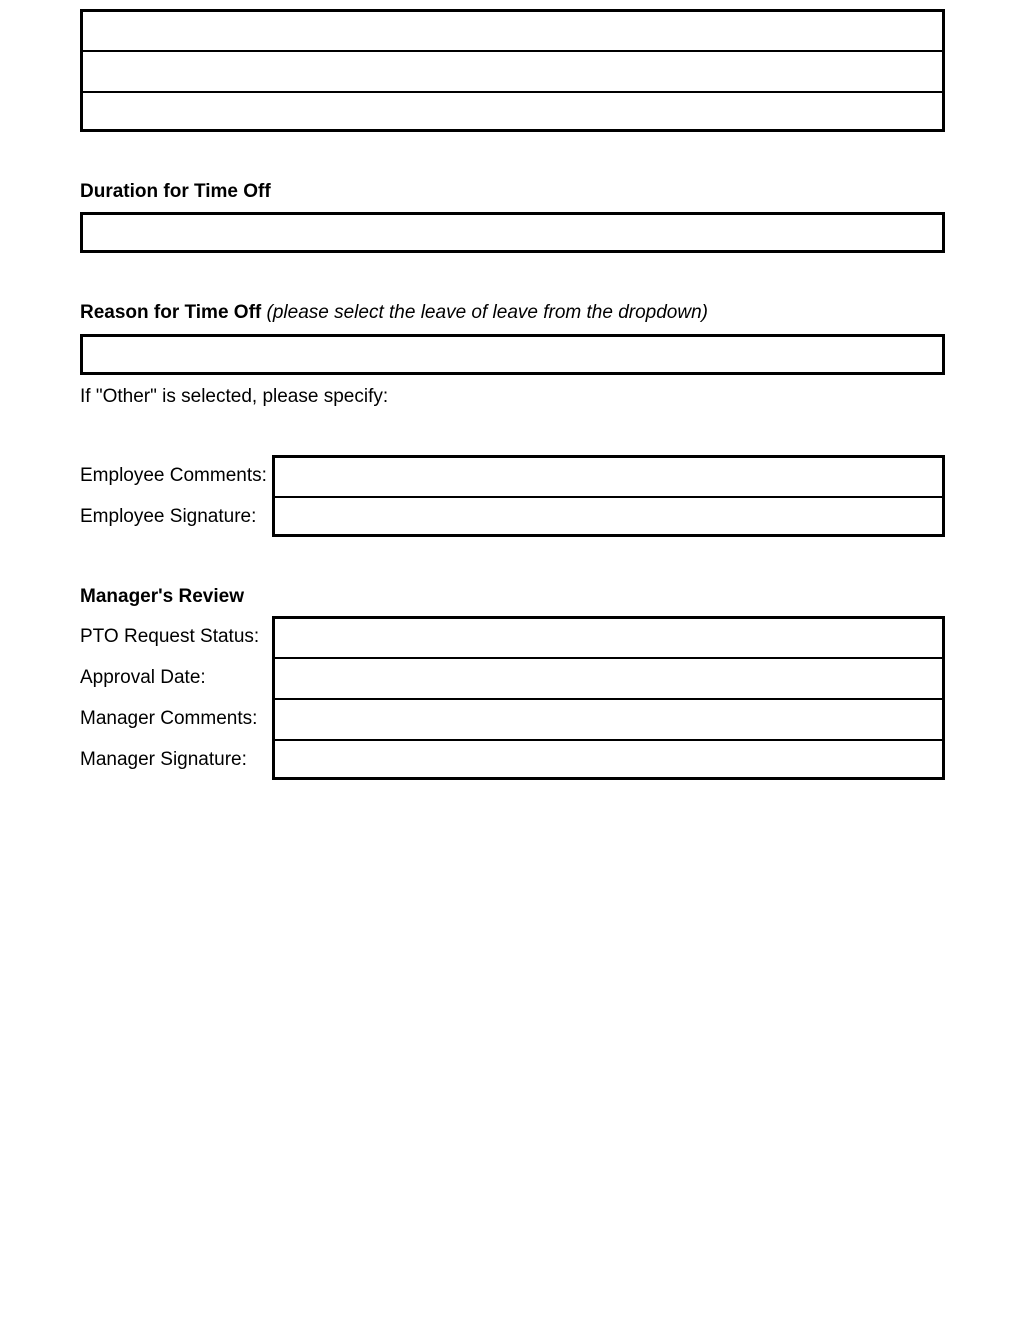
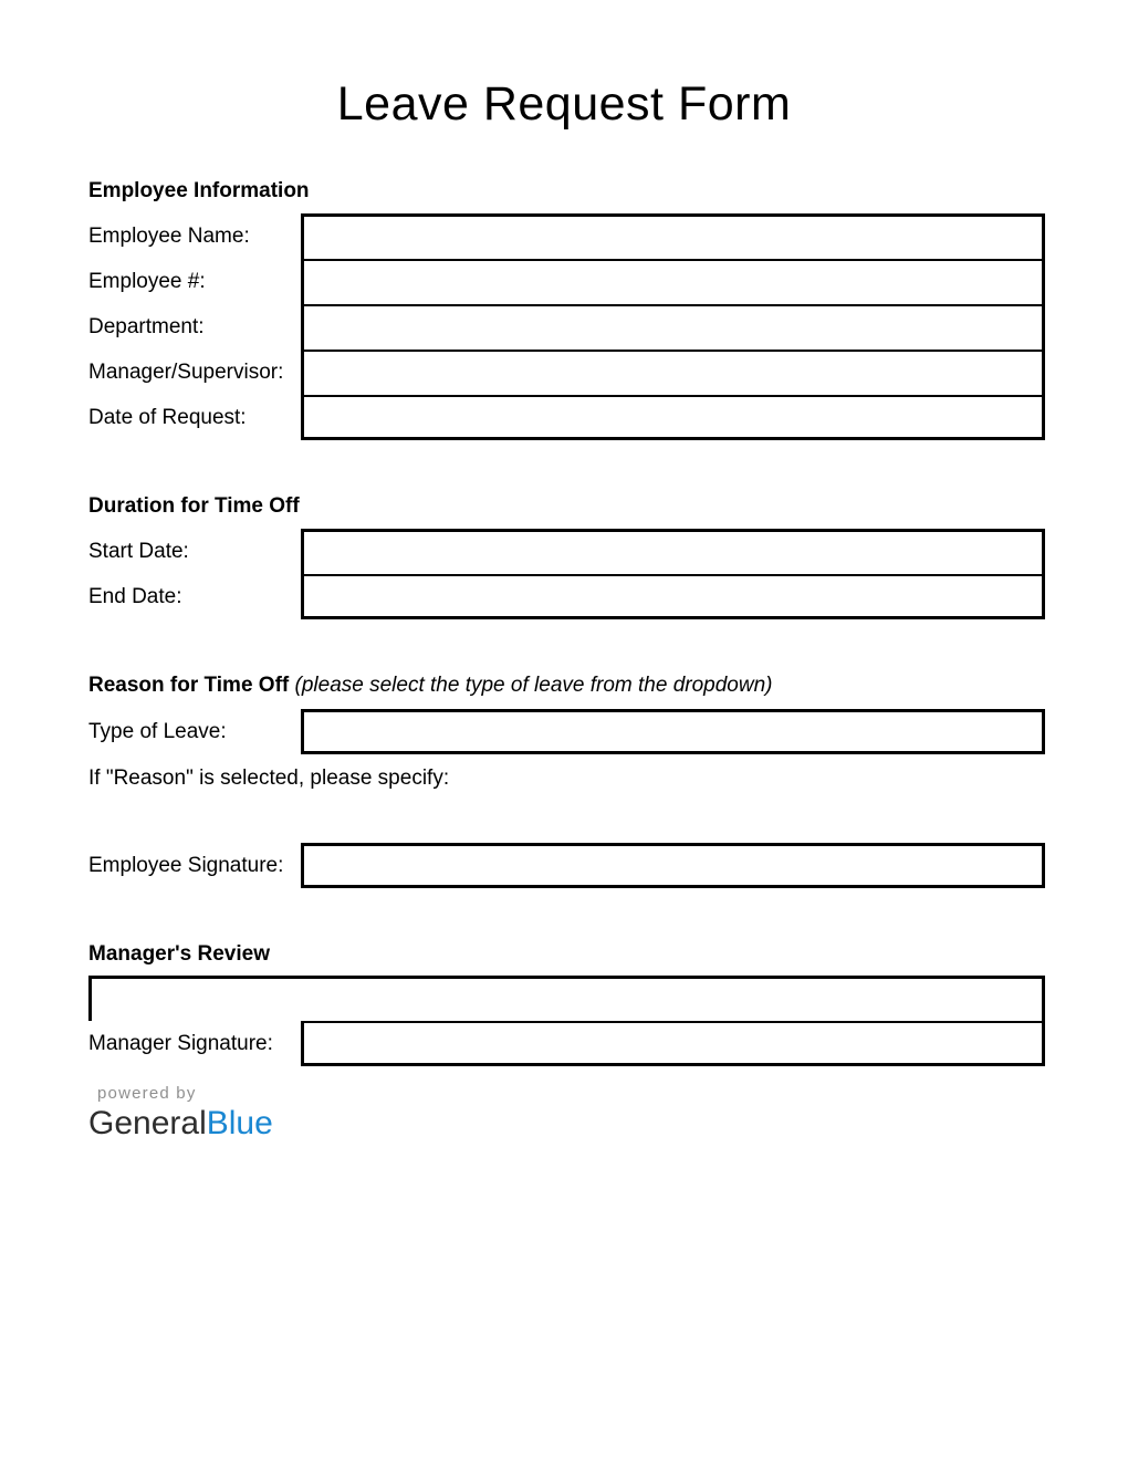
+ Leave Request Form
+ Employee Information
+ Employee Name:
+ Employee #:
+ Department:
+ Manager/Supervisor:
+ Date of Request:
  Duration for Time Off
+ Start Date:
+ End Date:
- Reason for Time Off (please select the leave of leave from the dropdown)
+ Reason for Time Off (please select the type of leave from the dropdown)
+ Type of Leave:
- If "Other" is selected, please specify:
+ If "Reason" is selected, please specify:
- Employee Comments:
  Employee Signature:
  Manager's Review
- PTO Request Status:
- Approval Date:
- Manager Comments:
  Manager Signature:
+ powered by
+ GeneralBlue
